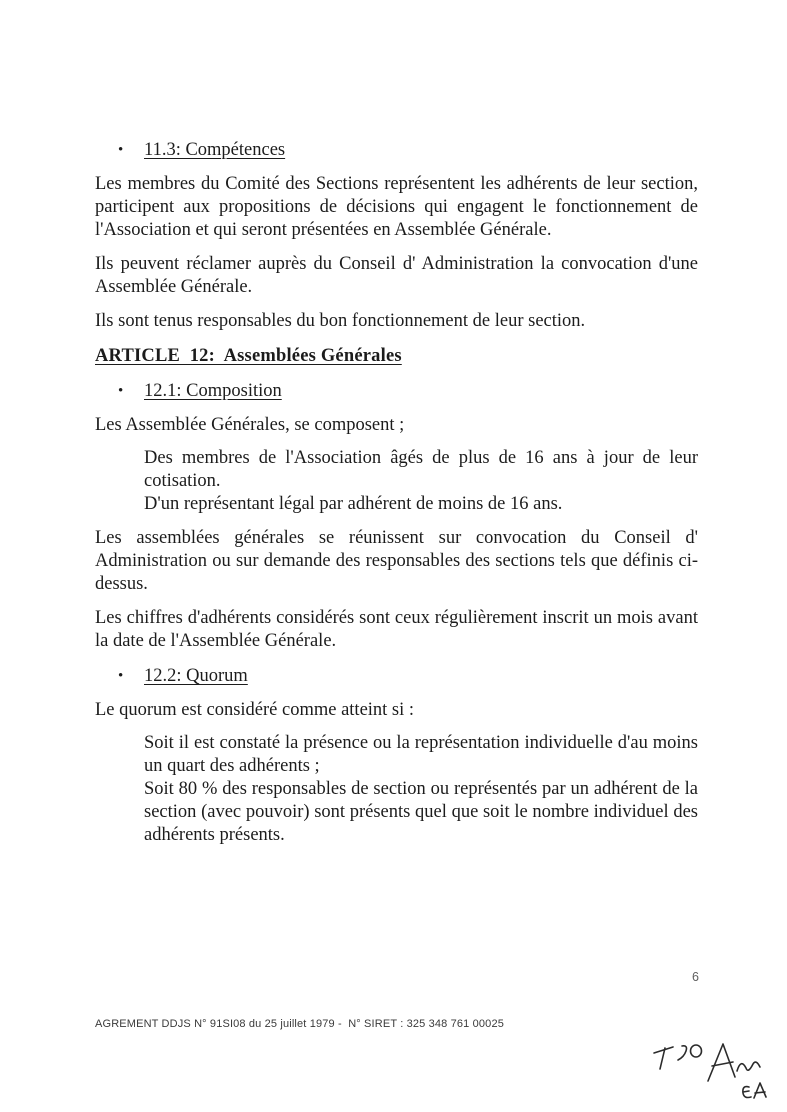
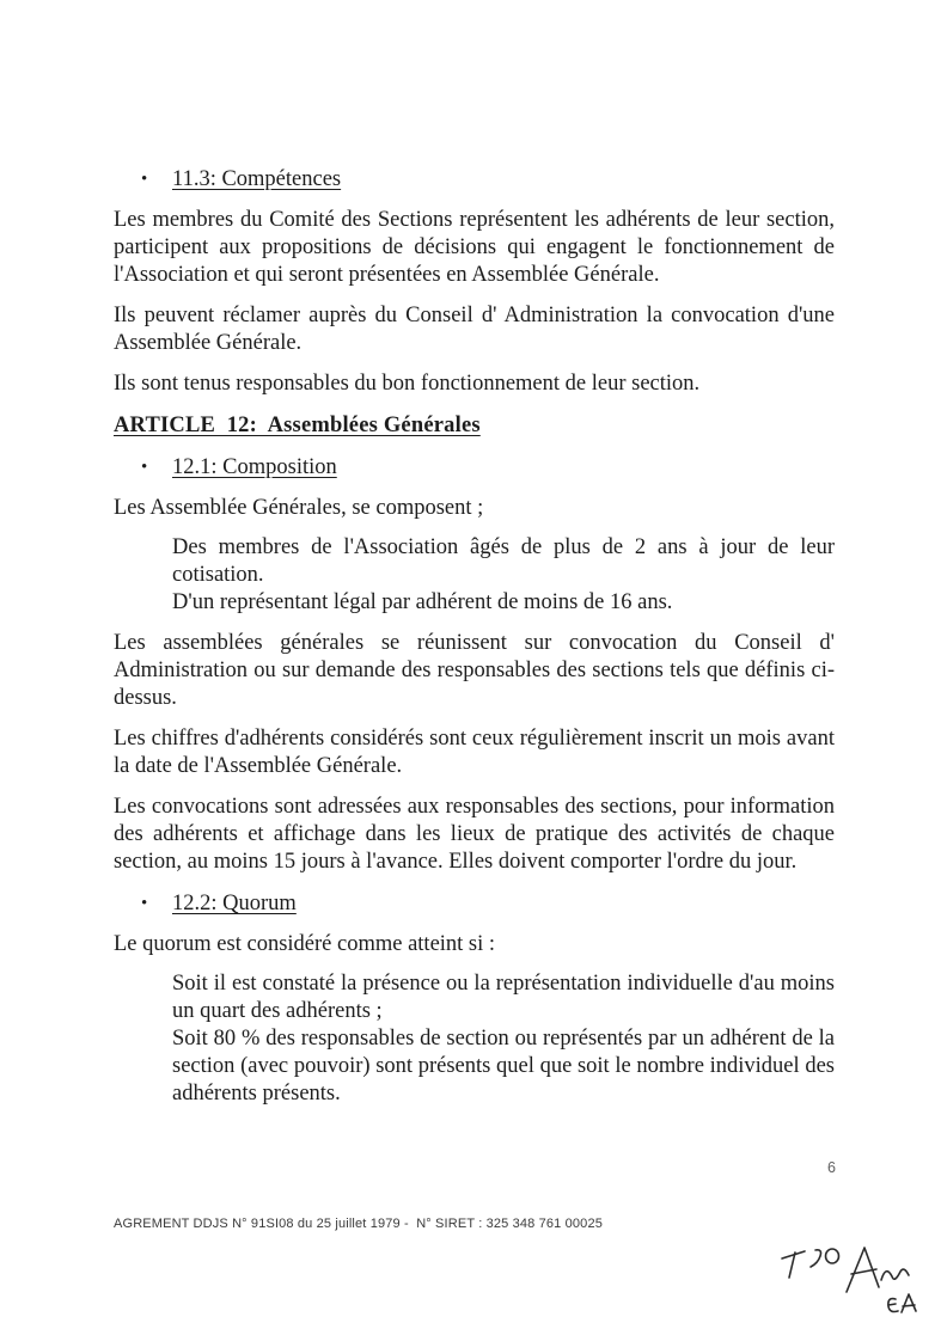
  •
  11.3: Compétences
  Les membres du Comité des Sections représentent les adhérents de leur section, participent aux propositions de décisions qui engagent le fonctionnement de l'Association et qui seront présentées en Assemblée Générale.
  Ils peuvent réclamer auprès du Conseil d' Administration la convocation d'une Assemblée Générale.
  Ils sont tenus responsables du bon fonctionnement de leur section.
  ARTICLE 12: Assemblées Générales
  •
  12.1: Composition
  Les Assemblée Générales, se composent ;
- Des membres de l'Association âgés de plus de 16 ans à jour de leur cotisation.
+ Des membres de l'Association âgés de plus de 2 ans à jour de leur cotisation.
  D'un représentant légal par adhérent de moins de 16 ans.
  Les assemblées générales se réunissent sur convocation du Conseil d' Administration ou sur demande des responsables des sections tels que définis ci-dessus.
  Les chiffres d'adhérents considérés sont ceux régulièrement inscrit un mois avant la date de l'Assemblée Générale.
+ Les convocations sont adressées aux responsables des sections, pour information des adhérents et affichage dans les lieux de pratique des activités de chaque section, au moins 15 jours à l'avance. Elles doivent comporter l'ordre du jour.
  •
  12.2: Quorum
  Le quorum est considéré comme atteint si :
  Soit il est constaté la présence ou la représentation individuelle d'au moins un quart des adhérents ;
  Soit 80 % des responsables de section ou représentés par un adhérent de la section (avec pouvoir) sont présents quel que soit le nombre individuel des adhérents présents.
  6
  AGREMENT DDJS N° 91SI08 du 25 juillet 1979 - N° SIRET : 325 348 761 00025
